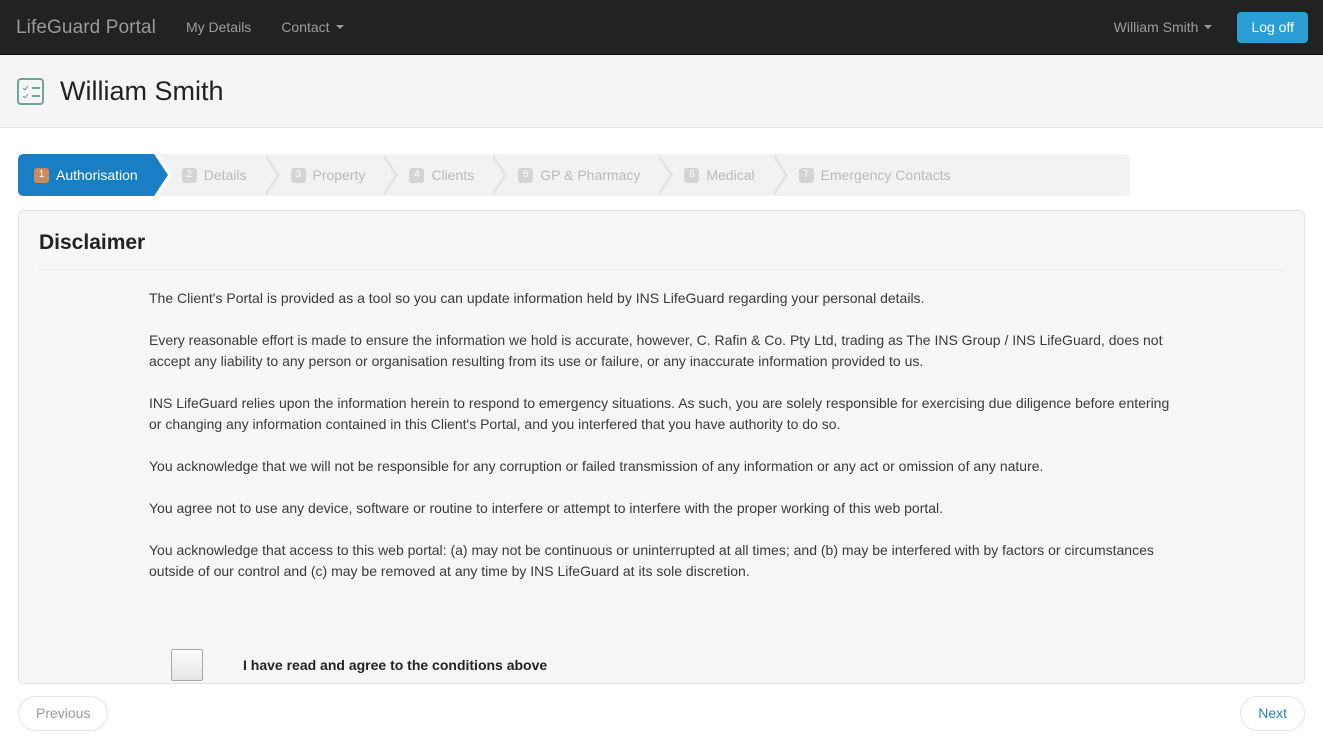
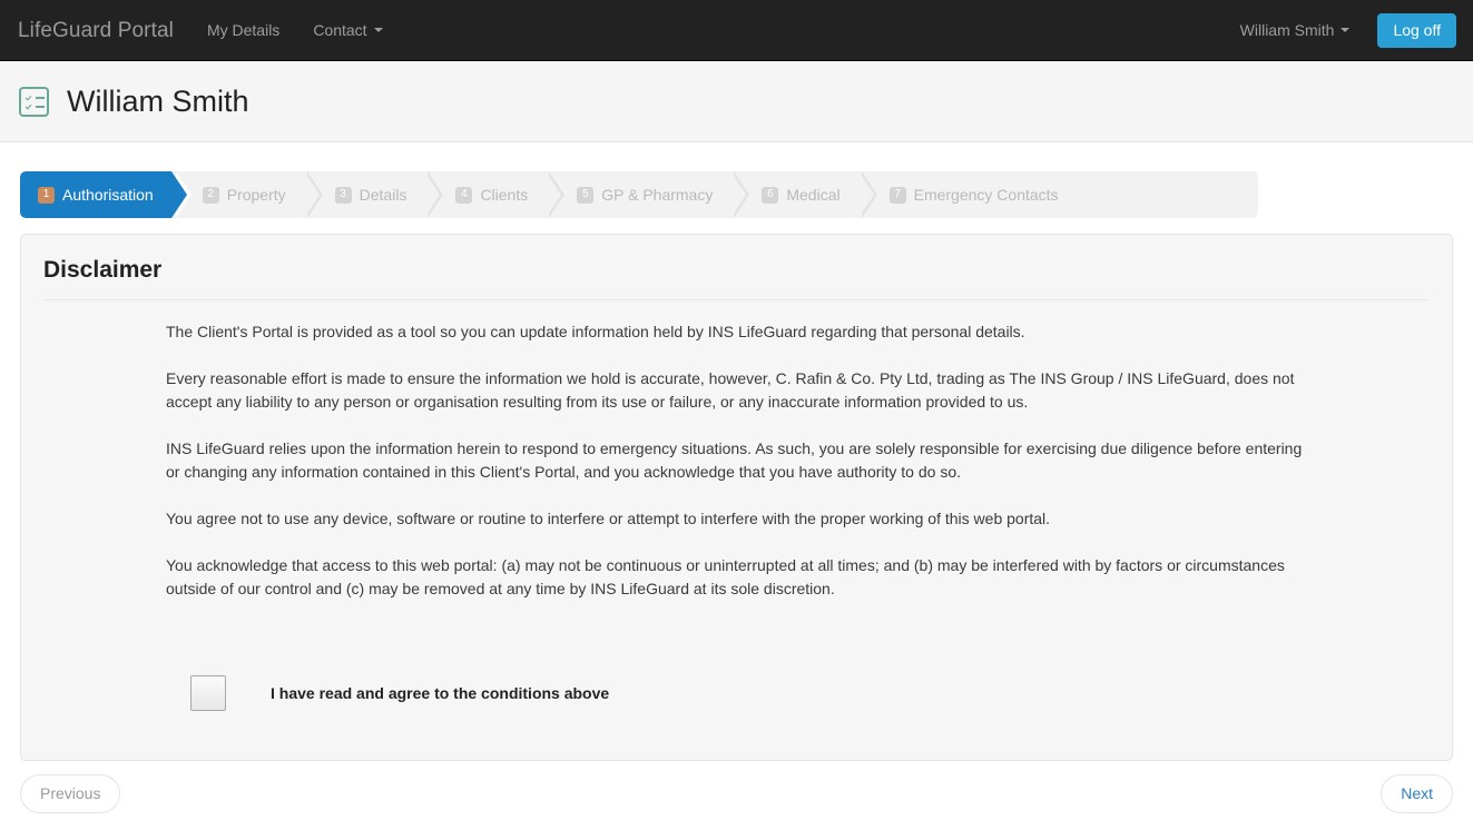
  LifeGuard Portal
  My Details
  Contact
  William Smith
  Log off
  William Smith
  1
  Authorisation
  2
- Details
+ Property
  3
- Property
+ Details
  4
  Clients
  5
  GP & Pharmacy
  6
  Medical
  7
  Emergency Contacts
  Disclaimer
- The Client's Portal is provided as a tool so you can update information held by INS LifeGuard regarding your personal details.
+ The Client's Portal is provided as a tool so you can update information held by INS LifeGuard regarding that personal details.
  Every reasonable effort is made to ensure the information we hold is accurate, however, C. Rafin & Co. Pty Ltd, trading as The INS Group / INS LifeGuard, does not accept any liability to any person or organisation resulting from its use or failure, or any inaccurate information provided to us.
- INS LifeGuard relies upon the information herein to respond to emergency situations. As such, you are solely responsible for exercising due diligence before entering or changing any information contained in this Client's Portal, and you interfered that you have authority to do so.
+ INS LifeGuard relies upon the information herein to respond to emergency situations. As such, you are solely responsible for exercising due diligence before entering or changing any information contained in this Client's Portal, and you acknowledge that you have authority to do so.
- You acknowledge that we will not be responsible for any corruption or failed transmission of any information or any act or omission of any nature.
  You agree not to use any device, software or routine to interfere or attempt to interfere with the proper working of this web portal.
  You acknowledge that access to this web portal: (a) may not be continuous or uninterrupted at all times; and (b) may be interfered with by factors or circumstances outside of our control and (c) may be removed at any time by INS LifeGuard at its sole discretion.
  I have read and agree to the conditions above
  Previous
  Next
